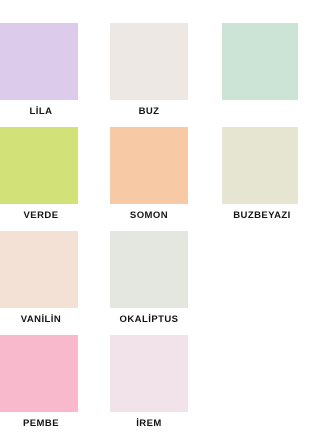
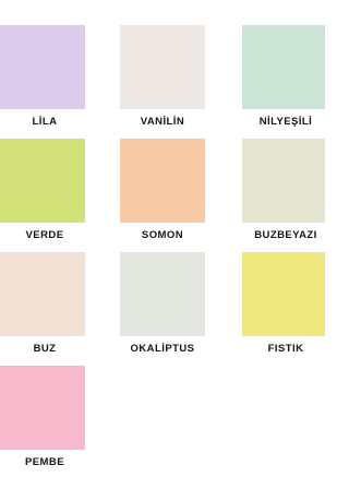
  LİLA
- BUZ
+ VANİLİN
+ NİLYEŞİLİ
  VERDE
  SOMON
  BUZBEYAZI
- VANİLİN
+ BUZ
  OKALİPTUS
+ FISTIK
  PEMBE
- İREM
